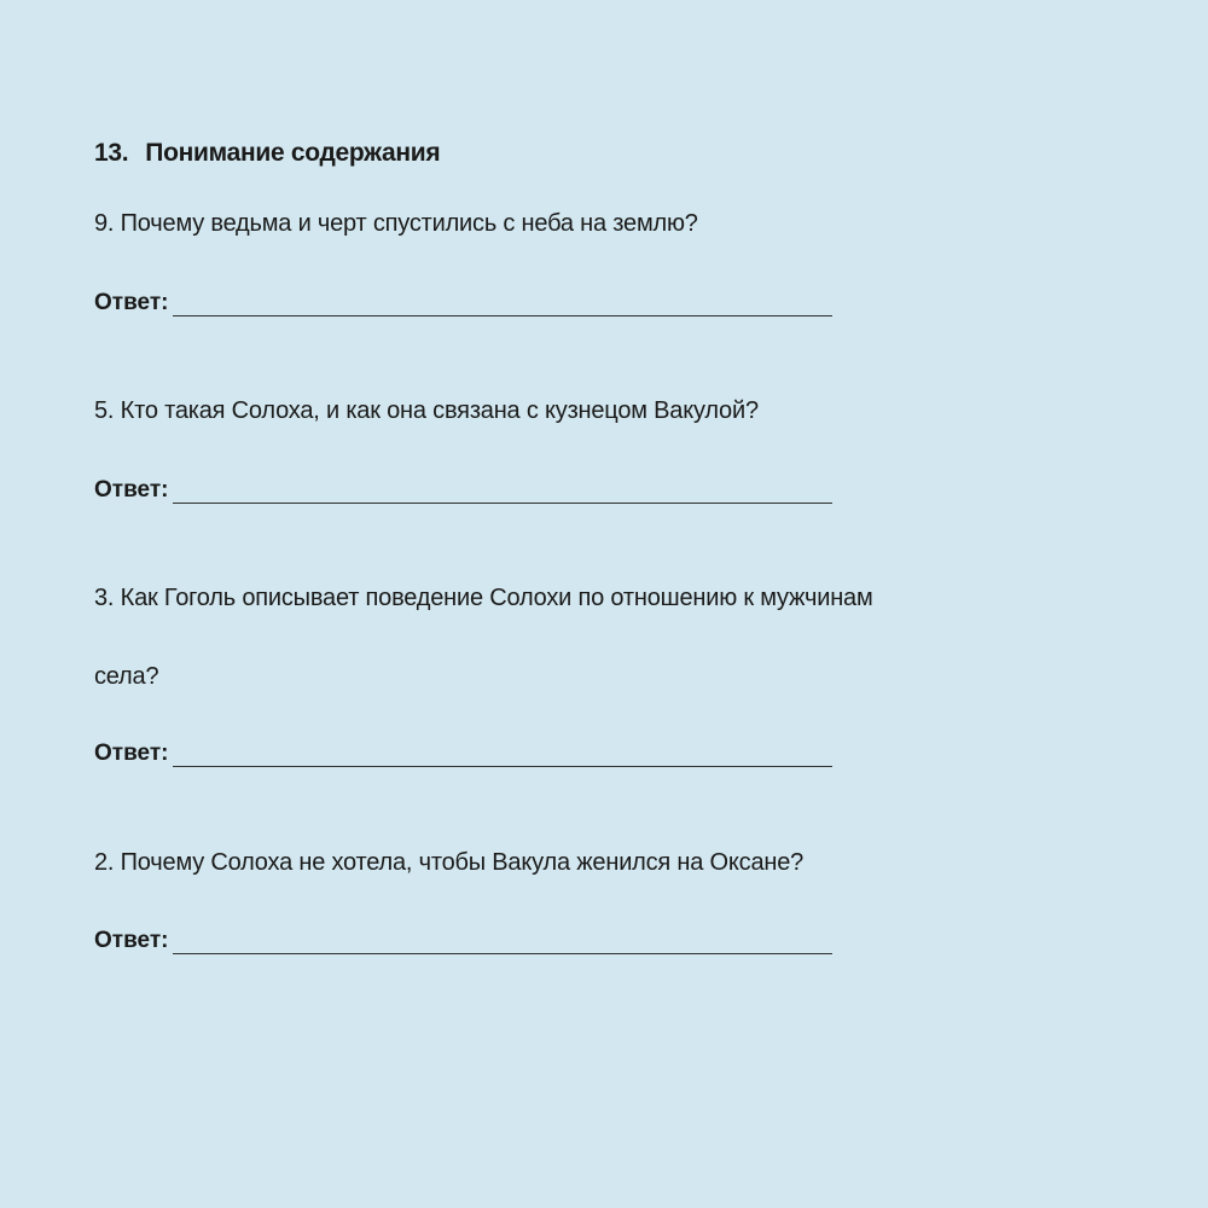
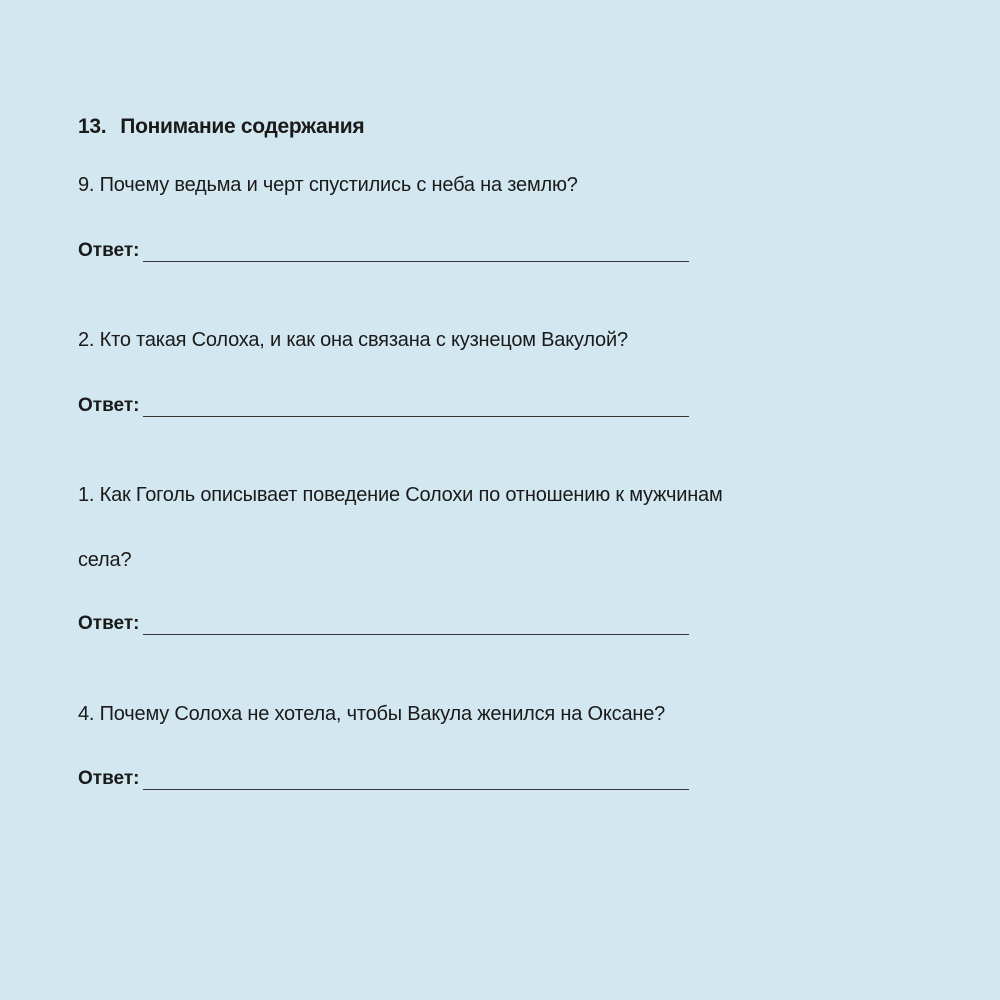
  13. Понимание содержания
  9. Почему ведьма и черт спустились с неба на землю?
  Ответ:
- 5. Кто такая Солоха, и как она связана с кузнецом Вакулой?
+ 2. Кто такая Солоха, и как она связана с кузнецом Вакулой?
  Ответ:
- 3. Как Гоголь описывает поведение Солохи по отношению к мужчинам
+ 1. Как Гоголь описывает поведение Солохи по отношению к мужчинам
  села?
  Ответ:
- 2. Почему Солоха не хотела, чтобы Вакула женился на Оксане?
+ 4. Почему Солоха не хотела, чтобы Вакула женился на Оксане?
  Ответ:
